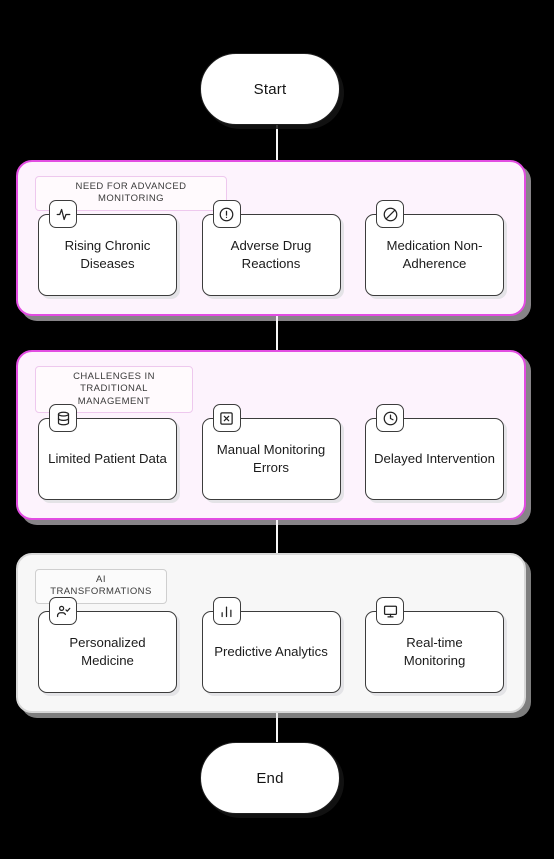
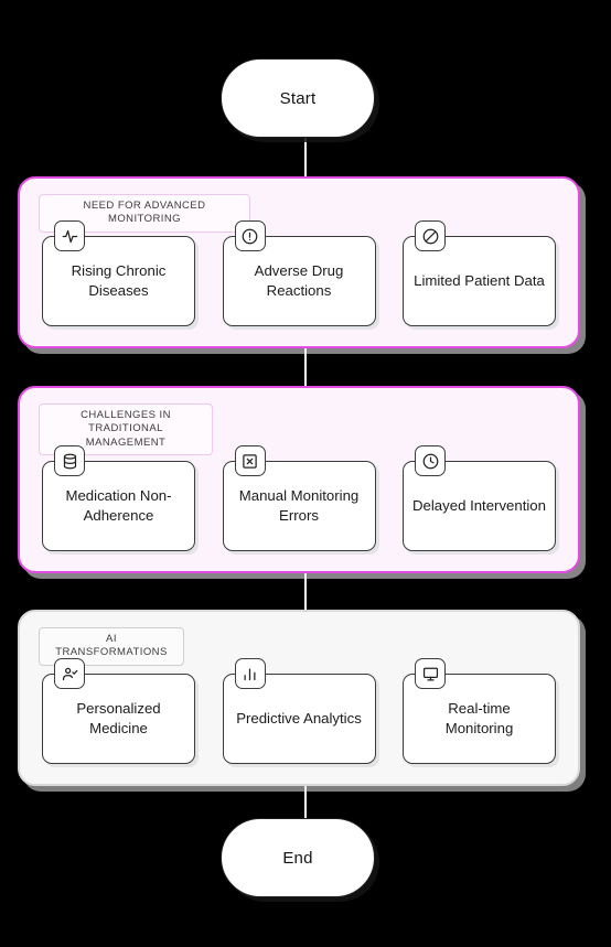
  Start
  NEED FOR ADVANCED MONITORING
  Rising Chronic Diseases
  Adverse Drug Reactions
- Medication Non-Adherence
+ Limited Patient Data
  CHALLENGES IN TRADITIONAL MANAGEMENT
- Limited Patient Data
+ Medication Non-Adherence
  Manual Monitoring Errors
  Delayed Intervention
  AI TRANSFORMATIONS
  Personalized Medicine
  Predictive Analytics
  Real-time Monitoring
  End
